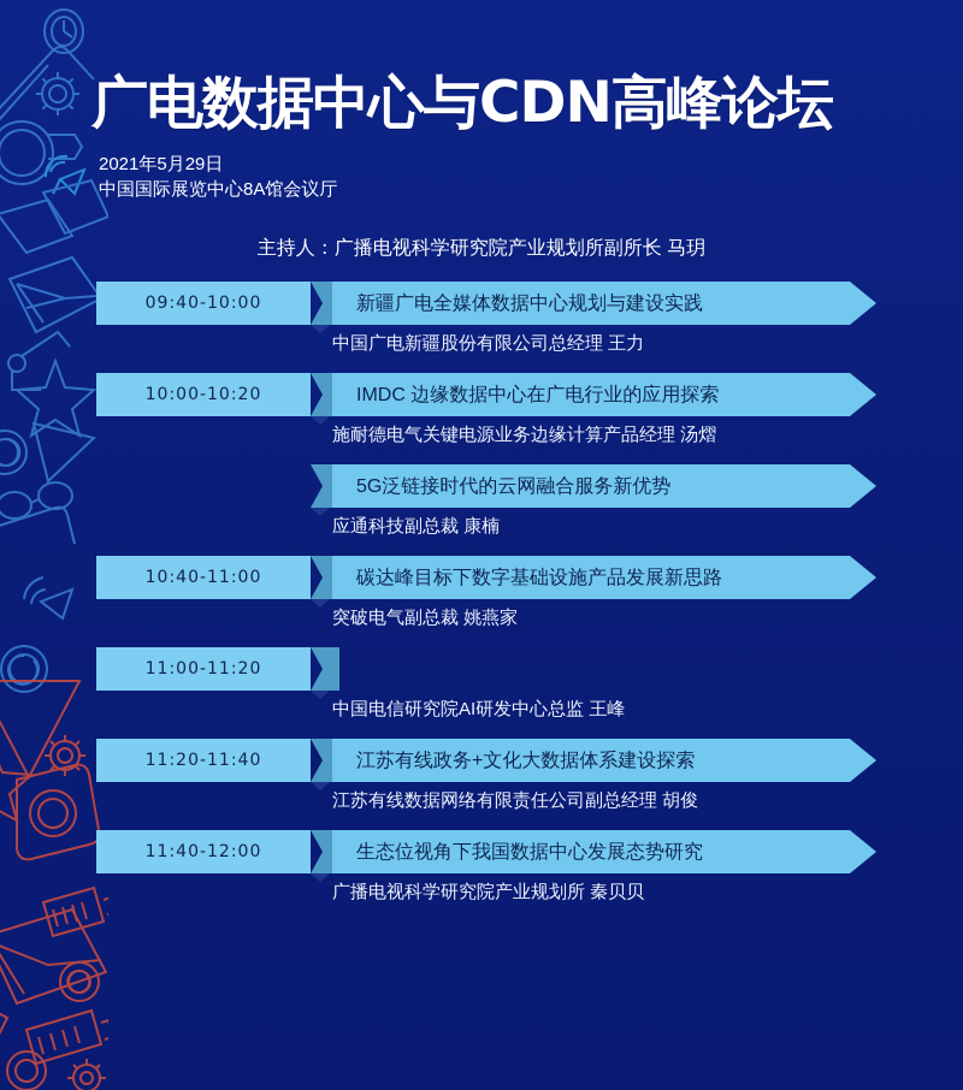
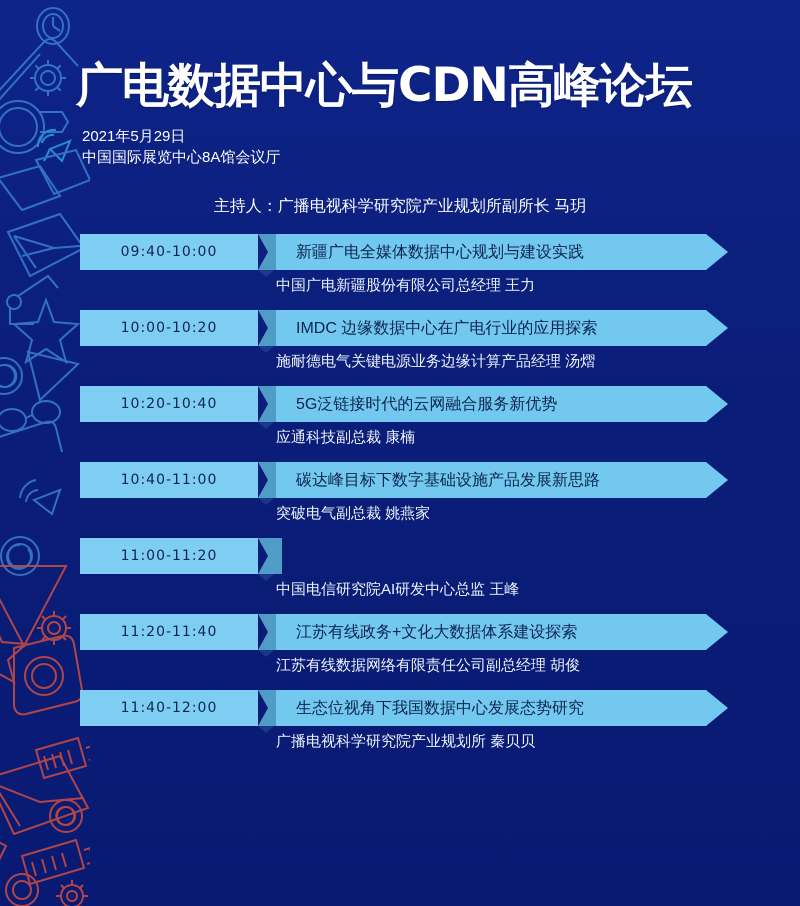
  广电数据中心与CDN高峰论坛
  2021年5月29日
  中国国际展览中心8A馆会议厅
  主持人：广播电视科学研究院产业规划所副所长 马玥
  09:40-10:00
  新疆广电全媒体数据中心规划与建设实践
  中国广电新疆股份有限公司总经理 王力
  10:00-10:20
  IMDC 边缘数据中心在广电行业的应用探索
  施耐德电气关键电源业务边缘计算产品经理 汤熠
+ 10:20-10:40
  5G泛链接时代的云网融合服务新优势
  应通科技副总裁 康楠
  10:40-11:00
  碳达峰目标下数字基础设施产品发展新思路
  突破电气副总裁 姚燕家
  11:00-11:20
  中国电信研究院AI研发中心总监 王峰
  11:20-11:40
  江苏有线政务+文化大数据体系建设探索
  江苏有线数据网络有限责任公司副总经理 胡俊
  11:40-12:00
  生态位视角下我国数据中心发展态势研究
  广播电视科学研究院产业规划所 秦贝贝
